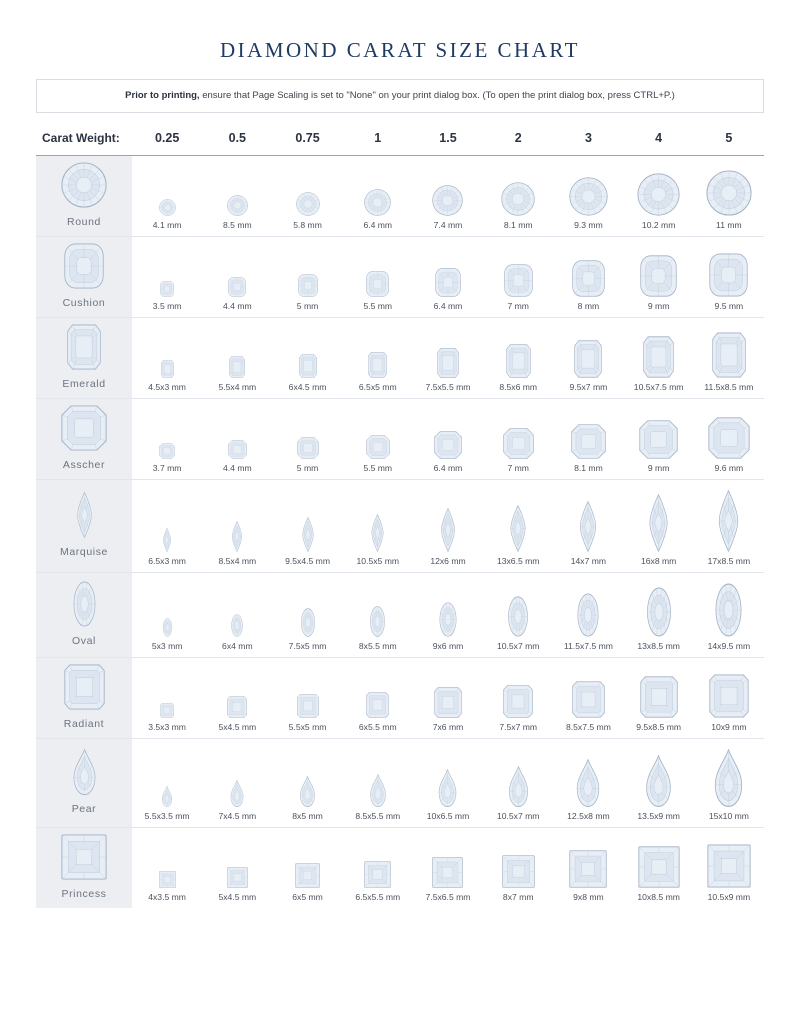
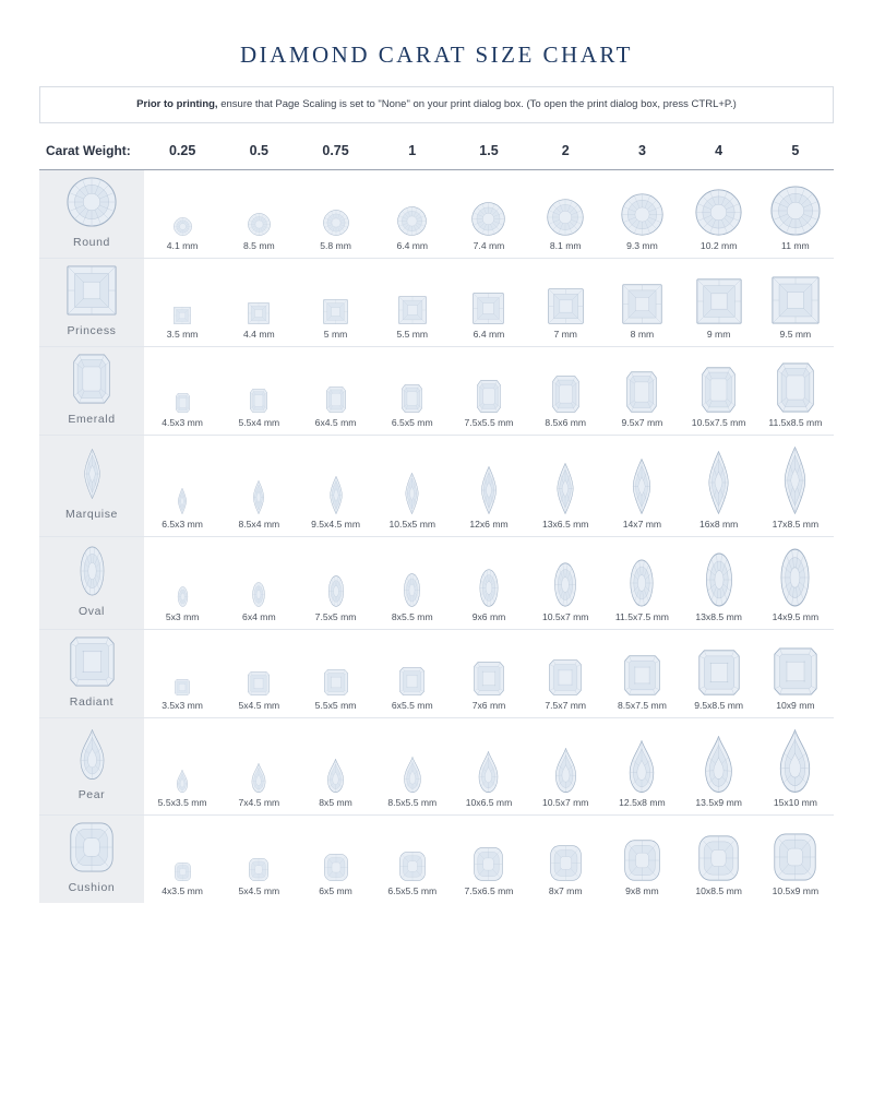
  DIAMOND CARAT SIZE CHART
  Prior to printing, ensure that Page Scaling is set to "None" on your print dialog box. (To open the print dialog box, press CTRL+P.)
  Carat Weight:	0.25	0.5	0.75	1	1.5	2	3	4	5
  Round	4.1 mm	8.5 mm	5.8 mm	6.4 mm	7.4 mm	8.1 mm	9.3 mm	10.2 mm	11 mm
- Cushion	3.5 mm	4.4 mm	5 mm	5.5 mm	6.4 mm	7 mm	8 mm	9 mm	9.5 mm
+ Princess	3.5 mm	4.4 mm	5 mm	5.5 mm	6.4 mm	7 mm	8 mm	9 mm	9.5 mm
  Emerald	4.5x3 mm	5.5x4 mm	6x4.5 mm	6.5x5 mm	7.5x5.5 mm	8.5x6 mm	9.5x7 mm	10.5x7.5 mm	11.5x8.5 mm
- Asscher	3.7 mm	4.4 mm	5 mm	5.5 mm	6.4 mm	7 mm	8.1 mm	9 mm	9.6 mm
  Marquise	6.5x3 mm	8.5x4 mm	9.5x4.5 mm	10.5x5 mm	12x6 mm	13x6.5 mm	14x7 mm	16x8 mm	17x8.5 mm
  Oval	5x3 mm	6x4 mm	7.5x5 mm	8x5.5 mm	9x6 mm	10.5x7 mm	11.5x7.5 mm	13x8.5 mm	14x9.5 mm
  Radiant	3.5x3 mm	5x4.5 mm	5.5x5 mm	6x5.5 mm	7x6 mm	7.5x7 mm	8.5x7.5 mm	9.5x8.5 mm	10x9 mm
  Pear	5.5x3.5 mm	7x4.5 mm	8x5 mm	8.5x5.5 mm	10x6.5 mm	10.5x7 mm	12.5x8 mm	13.5x9 mm	15x10 mm
- Princess	4x3.5 mm	5x4.5 mm	6x5 mm	6.5x5.5 mm	7.5x6.5 mm	8x7 mm	9x8 mm	10x8.5 mm	10.5x9 mm
+ Cushion	4x3.5 mm	5x4.5 mm	6x5 mm	6.5x5.5 mm	7.5x6.5 mm	8x7 mm	9x8 mm	10x8.5 mm	10.5x9 mm
